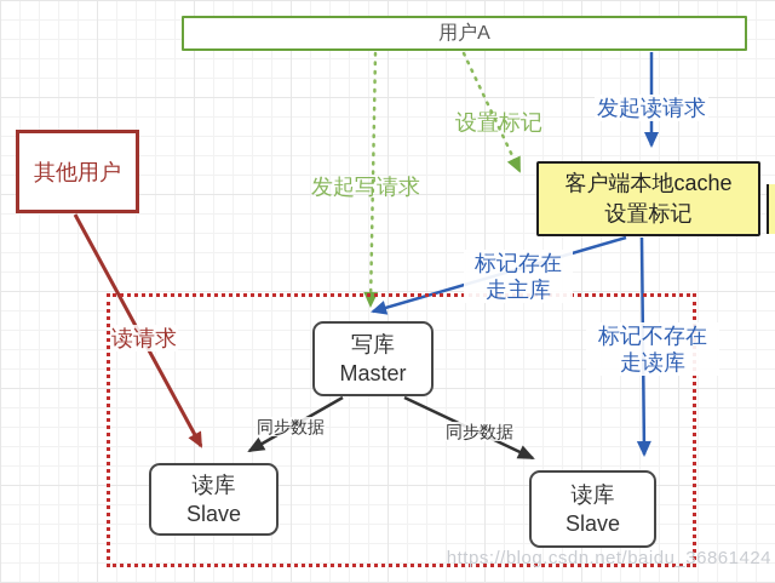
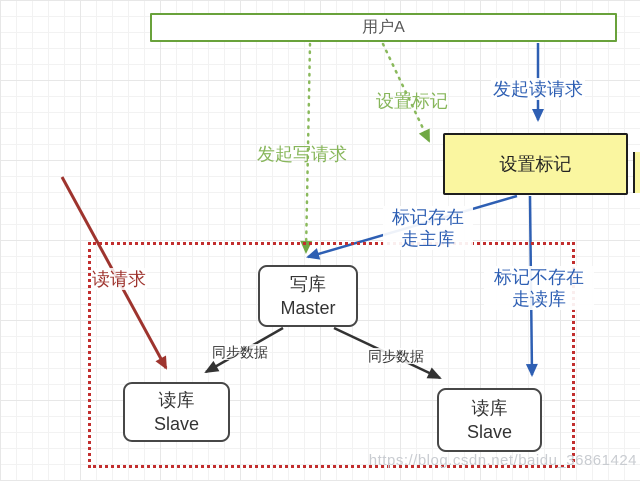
  用户A
- 其他用户
- 客户端本地cache
  设置标记
  写库
  Master
  读库
  Slave
  读库
  Slave
  发起读请求
  设置标记
  发起写请求
  标记存在
  走主库
  标记不存在
  走读库
  读请求
  同步数据
  同步数据
  https://blog.csdn.net/baidu_36861424
